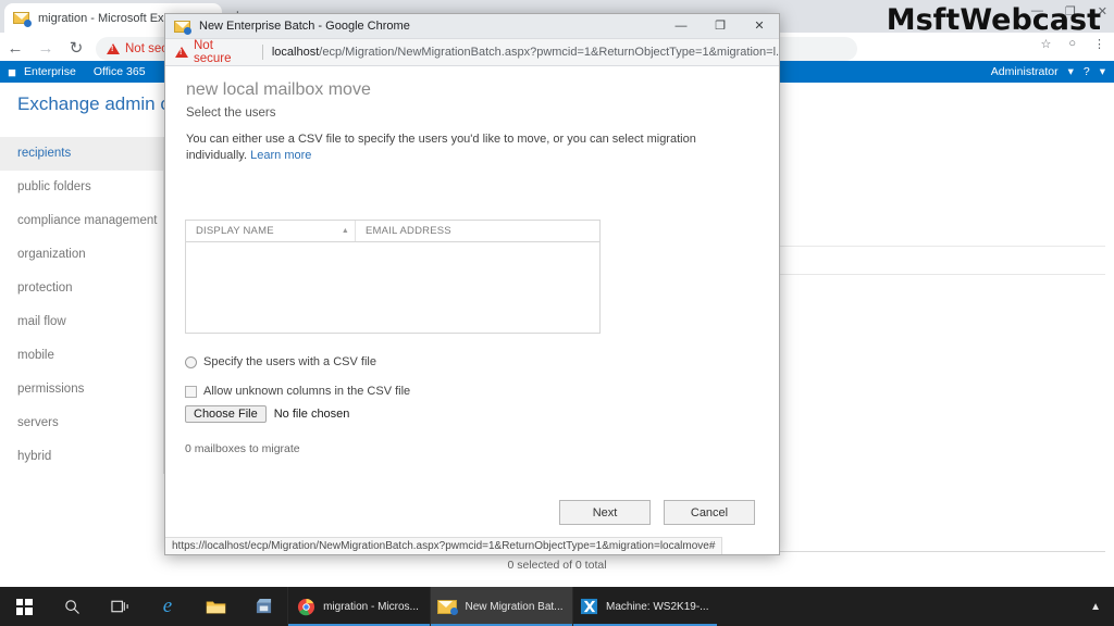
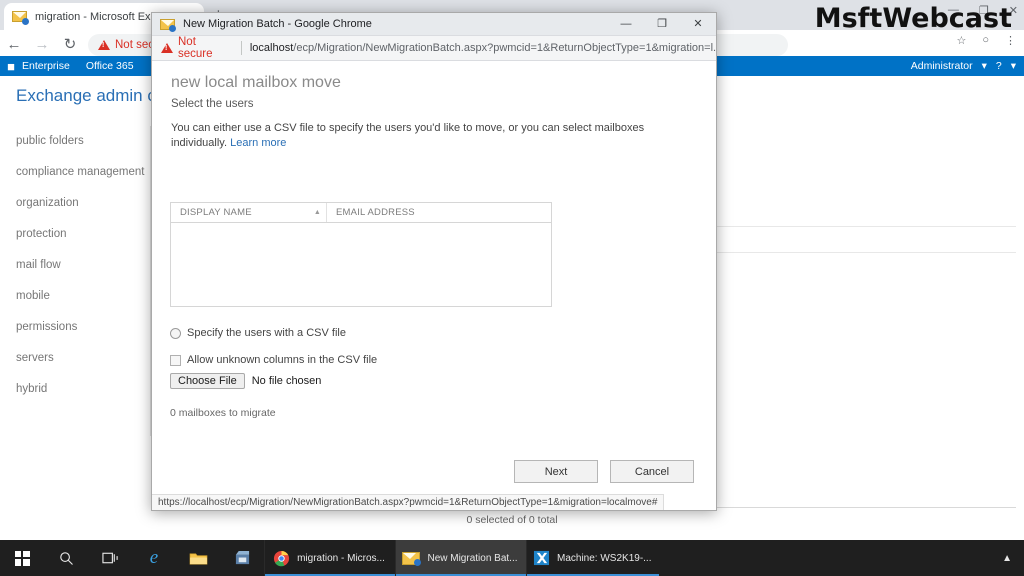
  migration - Microsoft Ex
  ←
  →
  ↻
  ■
  Enterprise
  Office 365
  Administrator
  ▾
  ?
  ▾
  Exchange admin
- recipients
  public folders
  compliance management
  organization
  protection
  mail flow
  mobile
  permissions
  servers
  hybrid
  0 selected of 0 total
  —
  ❐
  ✕
  ☆
  ○
  ⋮
  MsftWebcast
- New Enterprise Batch - Google Chrome
+ New Migration Batch - Google Chrome
  —
  ❐
  ✕
  Not secure
  localhost/ecp/Migration/NewMigrationBatch.aspx?pwmcid=1&ReturnObjectType=1&migration=l.
  new local mailbox move
  Select the users
- You can either use a CSV file to specify the users you'd like to move, or you can select migration individually. Learn more
+ You can either use a CSV file to specify the users you'd like to move, or you can select mailboxes individually. Learn more
  https://localhost/ecp/Migration/NewMigrationBatch.aspx?pwmcid=1&ReturnObjectType=1&migration=localmove#
  DISPLAY NAME
  EMAIL ADDRESS
  Specify the users with a CSV file
  Allow unknown columns in the CSV file
  Choose File
  No file chosen
  0 mailboxes to migrate
  Next
  Cancel
  e
  migration - Micros...
  New Migration Bat...
  Machine: WS2K19-...
  ▲
